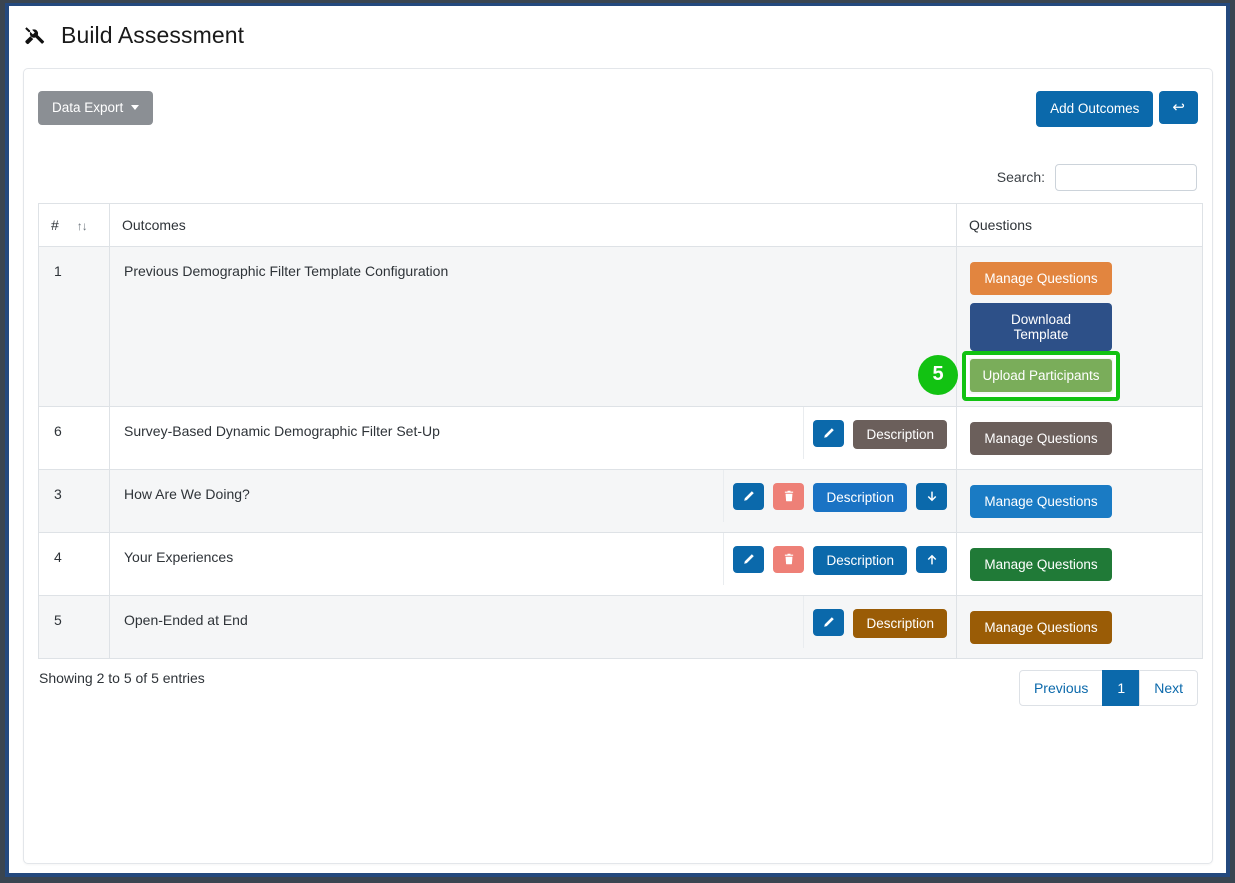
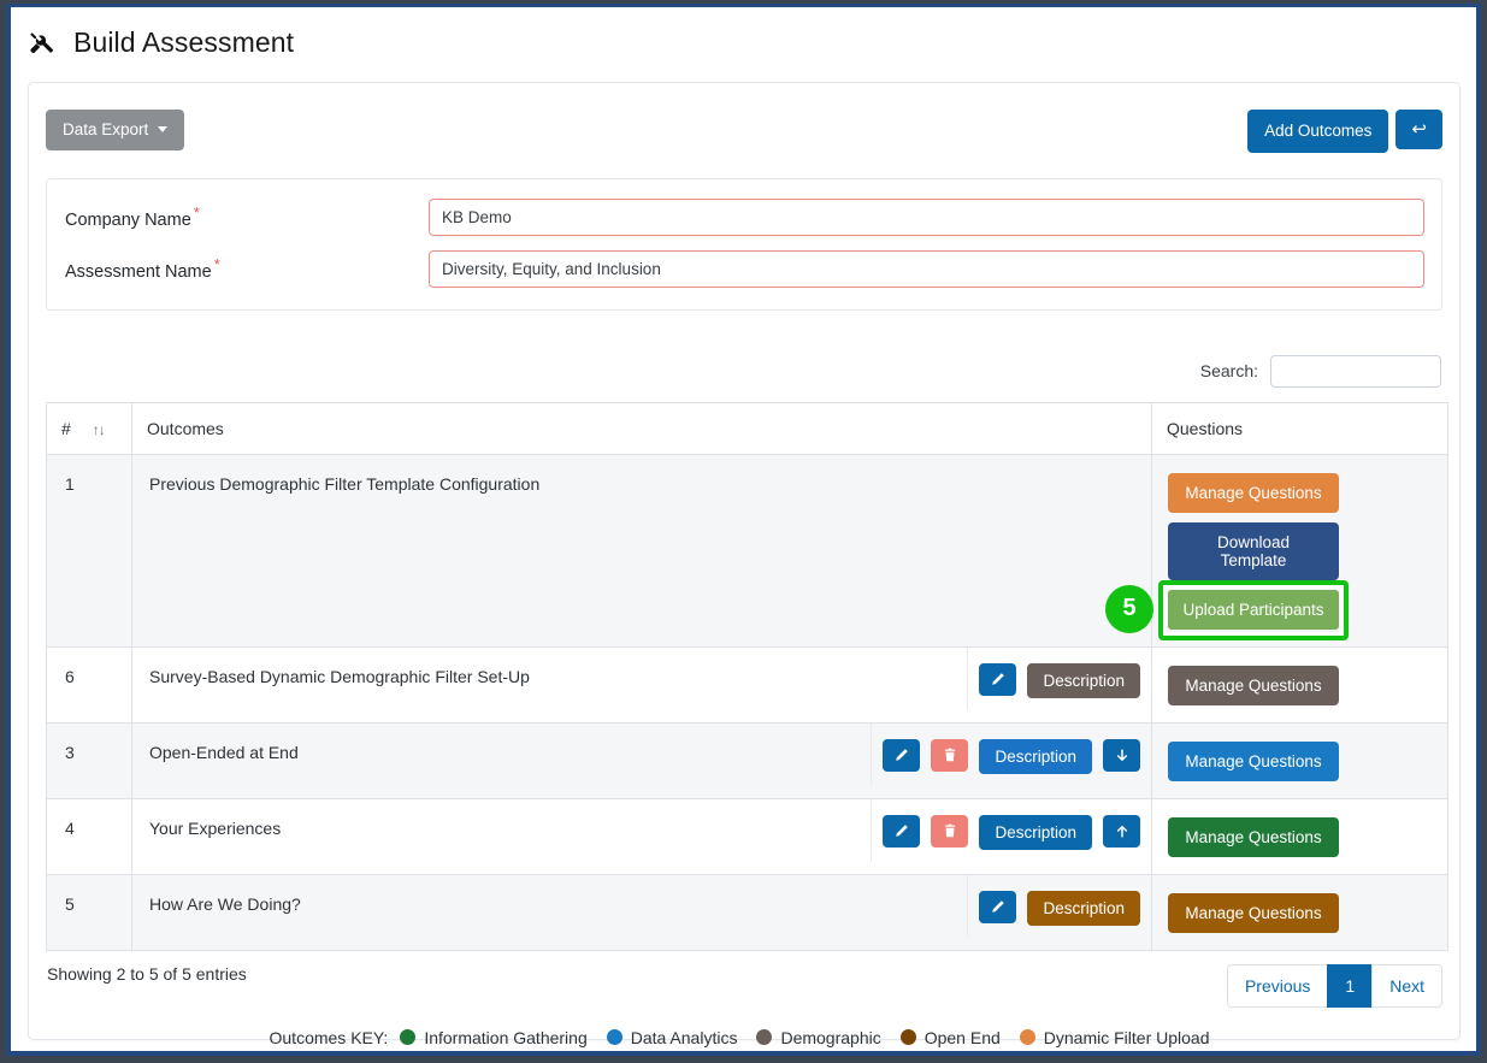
  Build Assessment
  Data Export
  Add Outcomes
  ↩
+ Company Name *
+ KB Demo
+ Assessment Name *
+ Diversity, Equity, and Inclusion
  Search:
  # ↑↓	Outcomes	Questions
  1	Previous Demographic Filter Template Configuration	Manage Questions Download Template 5 Upload Participants
  6	Survey-Based Dynamic Demographic Filter Set-Up Description	Manage Questions
- 3	How Are We Doing? Description	Manage Questions
+ 3	Open-Ended at End Description	Manage Questions
  4	Your Experiences Description	Manage Questions
- 5	Open-Ended at End Description	Manage Questions
+ 5	How Are We Doing? Description	Manage Questions
  Showing 2 to 5 of 5 entries
  Previous
  1
  Next
+ Outcomes KEY:
+ Information Gathering
+ Data Analytics
+ Demographic
+ Open End
+ Dynamic Filter Upload
